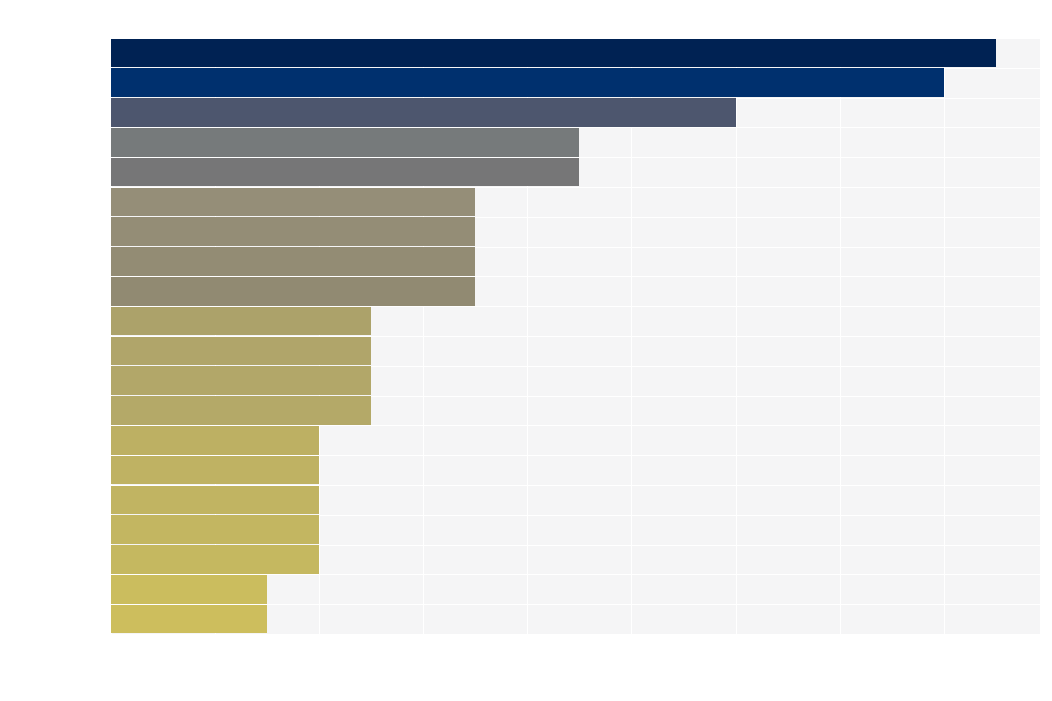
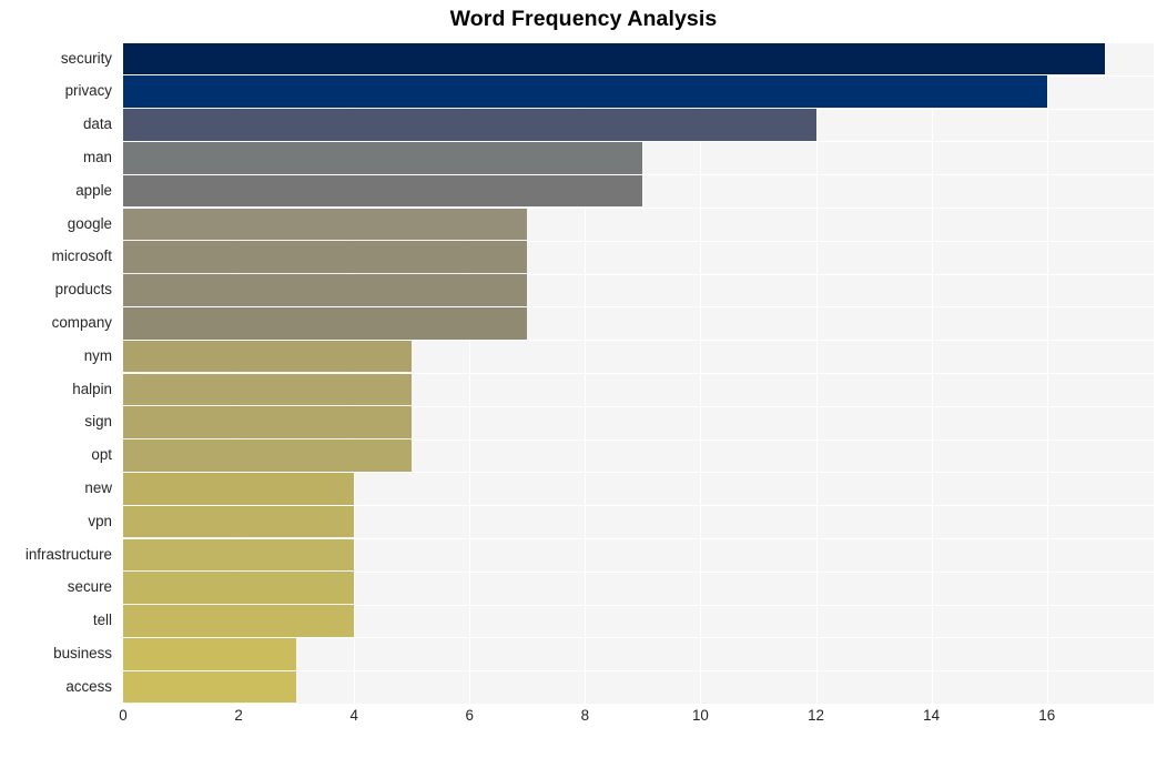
+ Word Frequency Analysis
+ security
+ privacy
+ data
+ man
+ apple
+ google
+ microsoft
+ products
+ company
+ nym
+ halpin
+ sign
+ opt
+ new
+ vpn
+ infrastructure
+ secure
+ tell
+ business
+ access
+ 0
+ 2
+ 4
+ 6
+ 8
+ 10
+ 12
+ 14
+ 16
